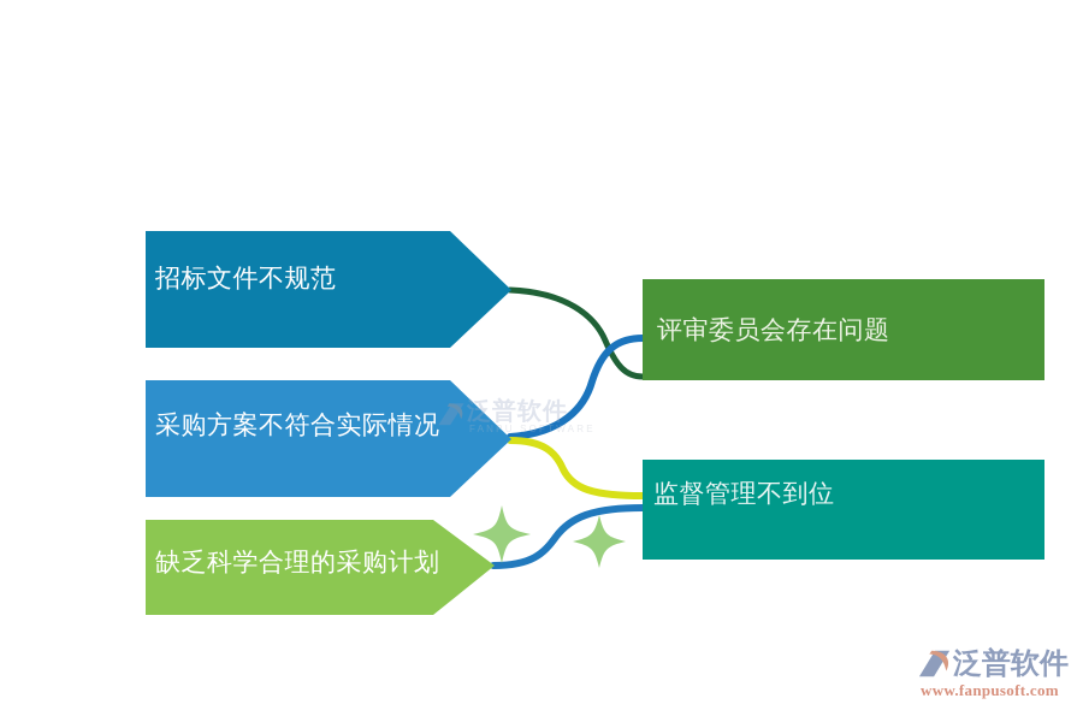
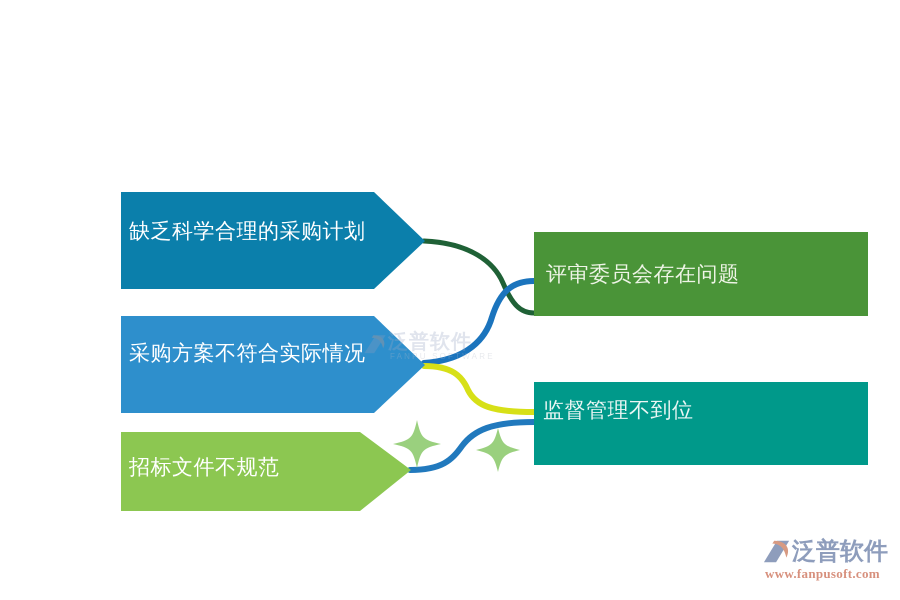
- 招标文件不规范
+ 缺乏科学合理的采购计划
  采购方案不符合实际情况
- 缺乏科学合理的采购计划
+ 招标文件不规范
  评审委员会存在问题
  监督管理不到位
  泛普软件
  FANPU SOFTWARE
  泛普软件
  www.fanpusoft.com
